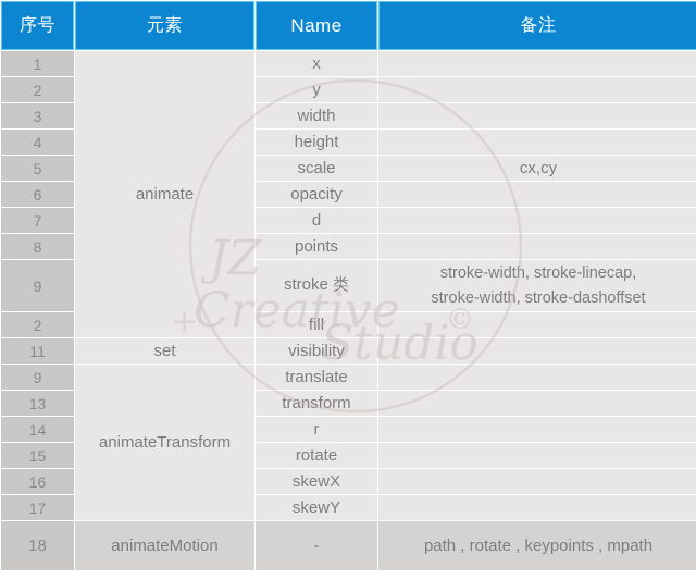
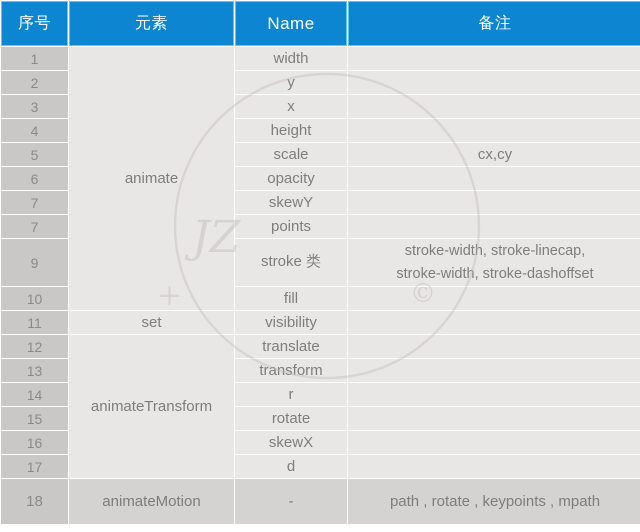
  JZ
- Creative
- Studio
  ©
  +
  序号	元素	Name	备注
- 1	animate	x
+ 1	animate	width
  2	y
- 3	width
+ 3	x
  4	height
  5	scale	cx,cy
  6	opacity
- 7	d
+ 7	skewY
- 8	points
+ 7	points
  9	stroke 类	stroke-width, stroke-linecap, stroke-width, stroke-dashoffset
- 2	fill
+ 10	fill
  11	set	visibility
- 9	animateTransform	translate
+ 12	animateTransform	translate
  13	transform
  14	r
  15	rotate
  16	skewX
- 17	skewY
+ 17	d
  18	animateMotion	-	path , rotate , keypoints , mpath
